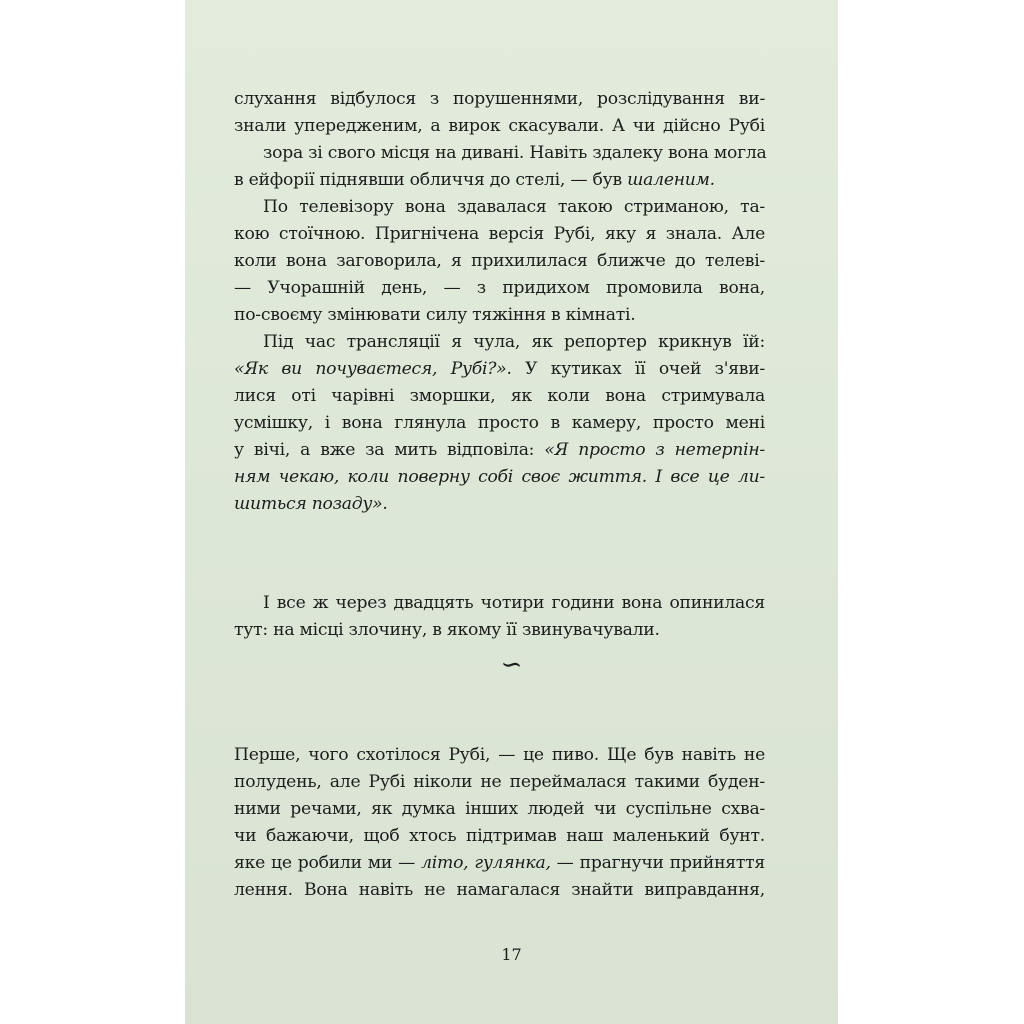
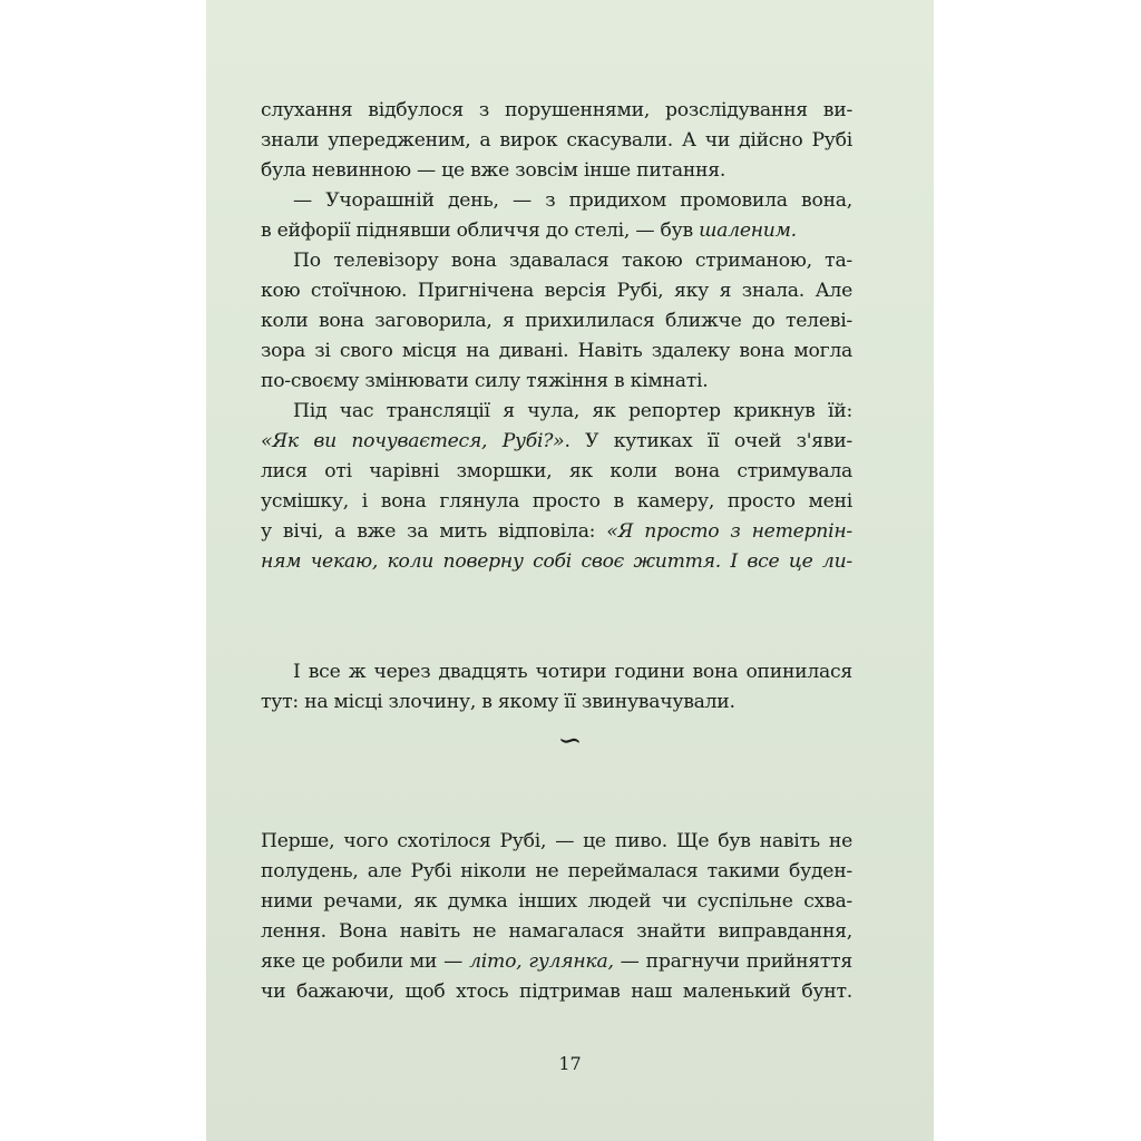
  слухання відбулося з порушеннями, розслідування ви-
  знали упередженим, а вирок скасували. А чи дійсно Рубі
+ була невинною — це вже зовсім інше питання.
- зора зі свого місця на дивані. Навіть здалеку вона могла
+ — Учорашній день, — з придихом промовила вона,
  в ейфорії піднявши обличчя до стелі, — був шаленим.
  По телевізору вона здавалася такою стриманою, та-
  кою стоїчною. Пригнічена версія Рубі, яку я знала. Але
  коли вона заговорила, я прихилилася ближче до телеві-
- — Учорашній день, — з придихом промовила вона,
+ зора зі свого місця на дивані. Навіть здалеку вона могла
  по-своєму змінювати силу тяжіння в кімнаті.
  Під час трансляції я чула, як репортер крикнув їй:
  «Як ви почуваєтеся, Рубі?». У кутиках її очей з'яви-
  лися оті чарівні зморшки, як коли вона стримувала
  усмішку, і вона глянула просто в камеру, просто мені
  у вічі, а вже за мить відповіла: «Я просто з нетерпін-
  ням чекаю, коли поверну собі своє життя. І все це ли-
- шиться позаду».
  І все ж через двадцять чотири години вона опинилася
  тут: на місці злочину, в якому її звинувачували.
  ∽
  Перше, чого схотілося Рубі, — це пиво. Ще був навіть не
  полудень, але Рубі ніколи не переймалася такими буден-
  ними речами, як думка інших людей чи суспільне схва-
- чи бажаючи, щоб хтось підтримав наш маленький бунт.
+ лення. Вона навіть не намагалася знайти виправдання,
  яке це робили ми — літо, гулянка, — прагнучи прийняття
- лення. Вона навіть не намагалася знайти виправдання,
+ чи бажаючи, щоб хтось підтримав наш маленький бунт.
  17
